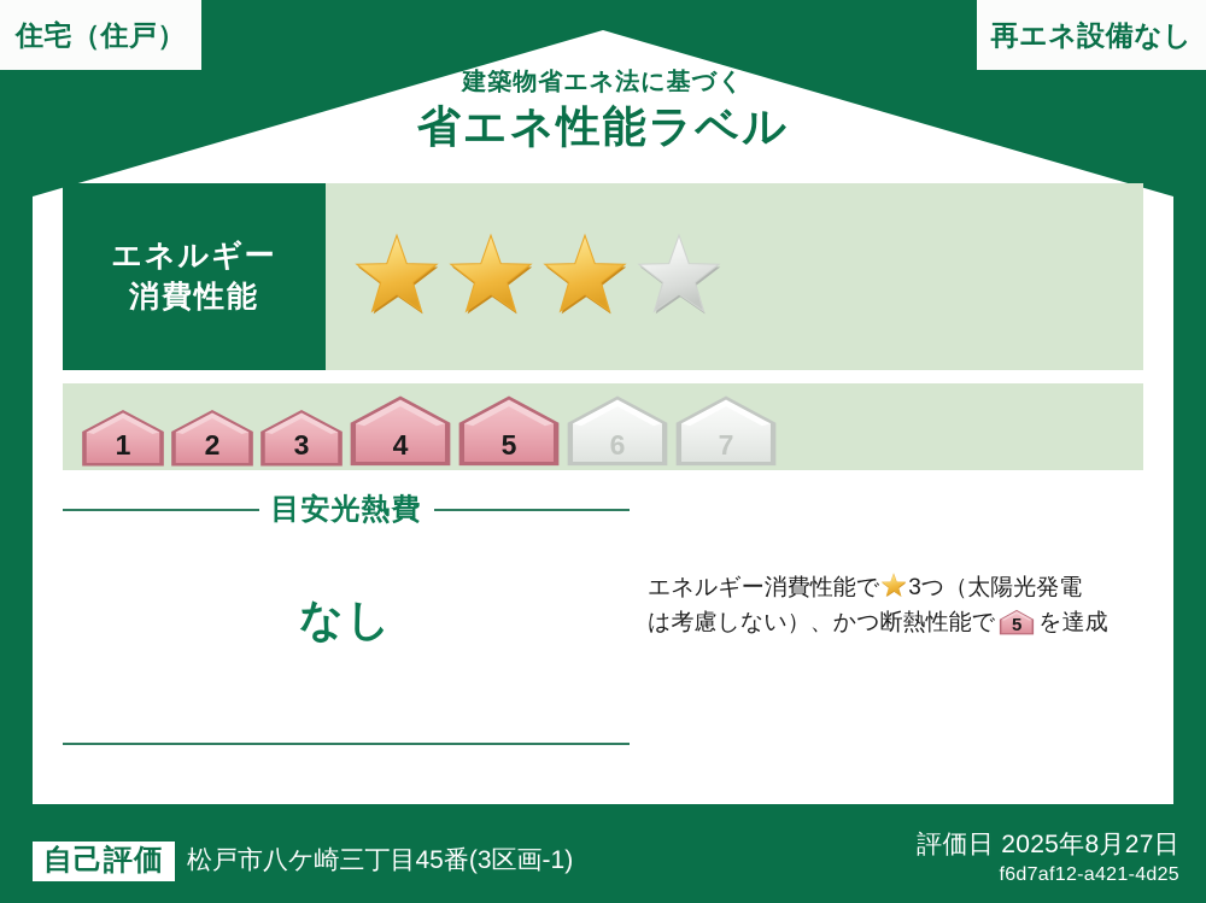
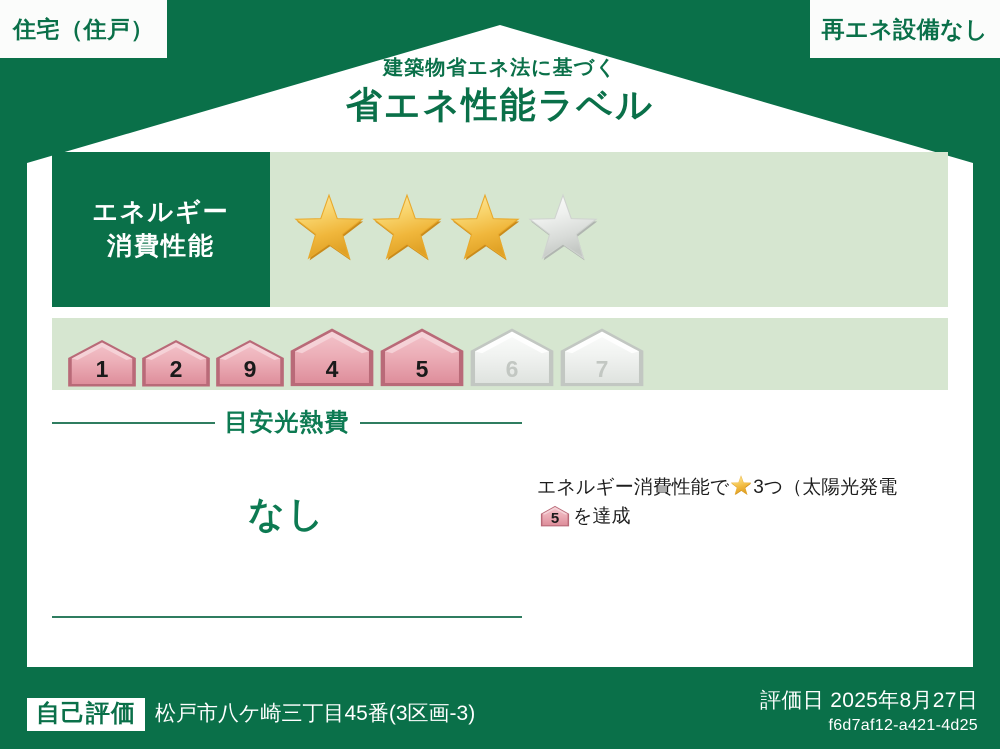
  住宅（住戸）
  再エネ設備なし
  建築物省エネ法に基づく
  省エネ性能ラベル
  エネルギー
  消費性能
  1
  2
- 3
+ 9
  4
  5
  6
  7
  目安光熱費
  なし
  エネルギー消費性能で 3つ（太陽光発電
- は考慮しない）、かつ断熱性能で
  5
  を達成
  自己評価
- 松戸市八ケ崎三丁目45番(3区画-1)
+ 松戸市八ケ崎三丁目45番(3区画-3)
  評価日 2025年8月27日
  f6d7af12-a421-4d25
